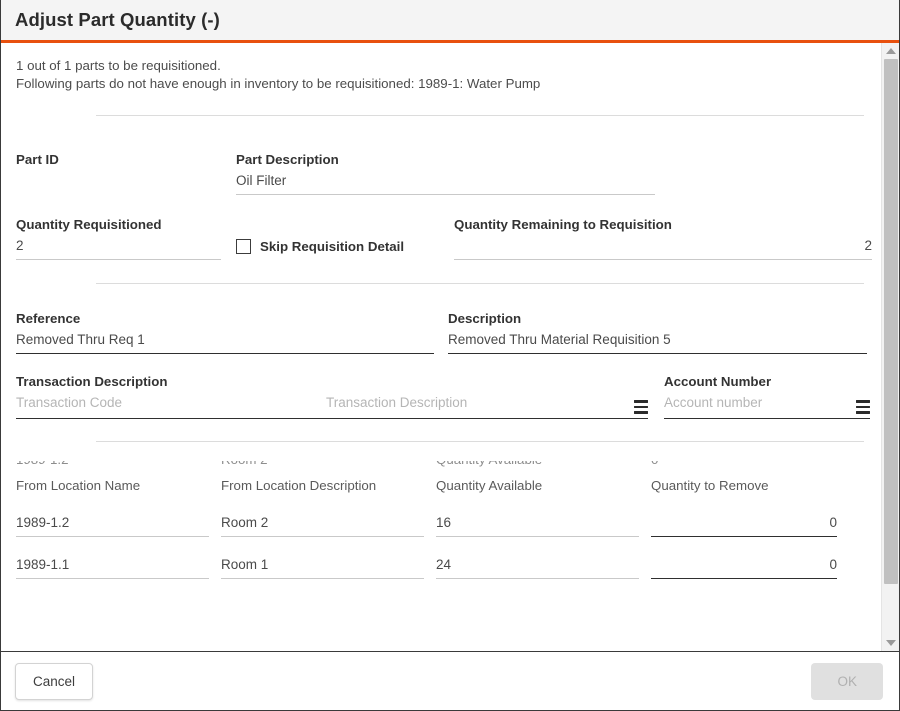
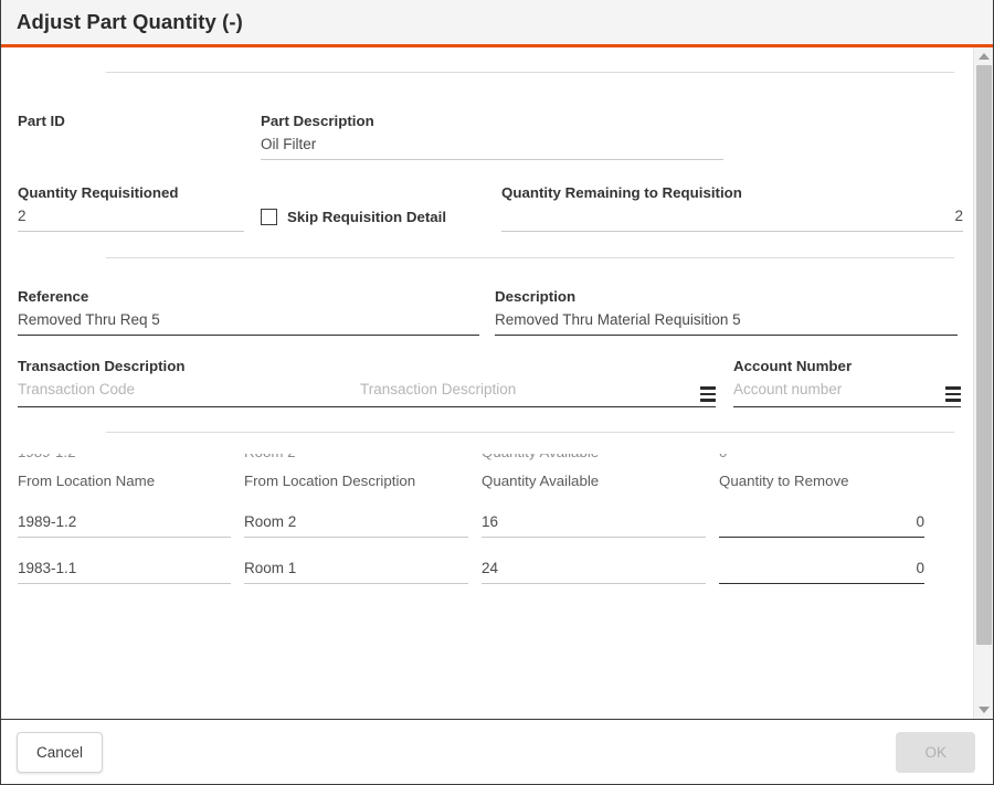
  Adjust Part Quantity (-)
- 1 out of 1 parts to be requisitioned.
- Following parts do not have enough in inventory to be requisitioned: 1989-1: Water Pump
  Part ID
  Part Description
  Oil Filter
  Quantity Requisitioned
  2
  Skip Requisition Detail
  Quantity Remaining to Requisition
  2
  Reference
- Removed Thru Req 1
+ Removed Thru Req 5
  Description
  Removed Thru Material Requisition 5
  Transaction Description
  Transaction Code
  Transaction Description
  Account Number
  Account number
  From Location Name
  From Location Description
  Quantity Available
  Quantity to Remove
  1989-1.2
  Room 2
  16
  0
- 1989-1.1
+ 1983-1.1
  Room 1
  24
  0
  Cancel
  OK
